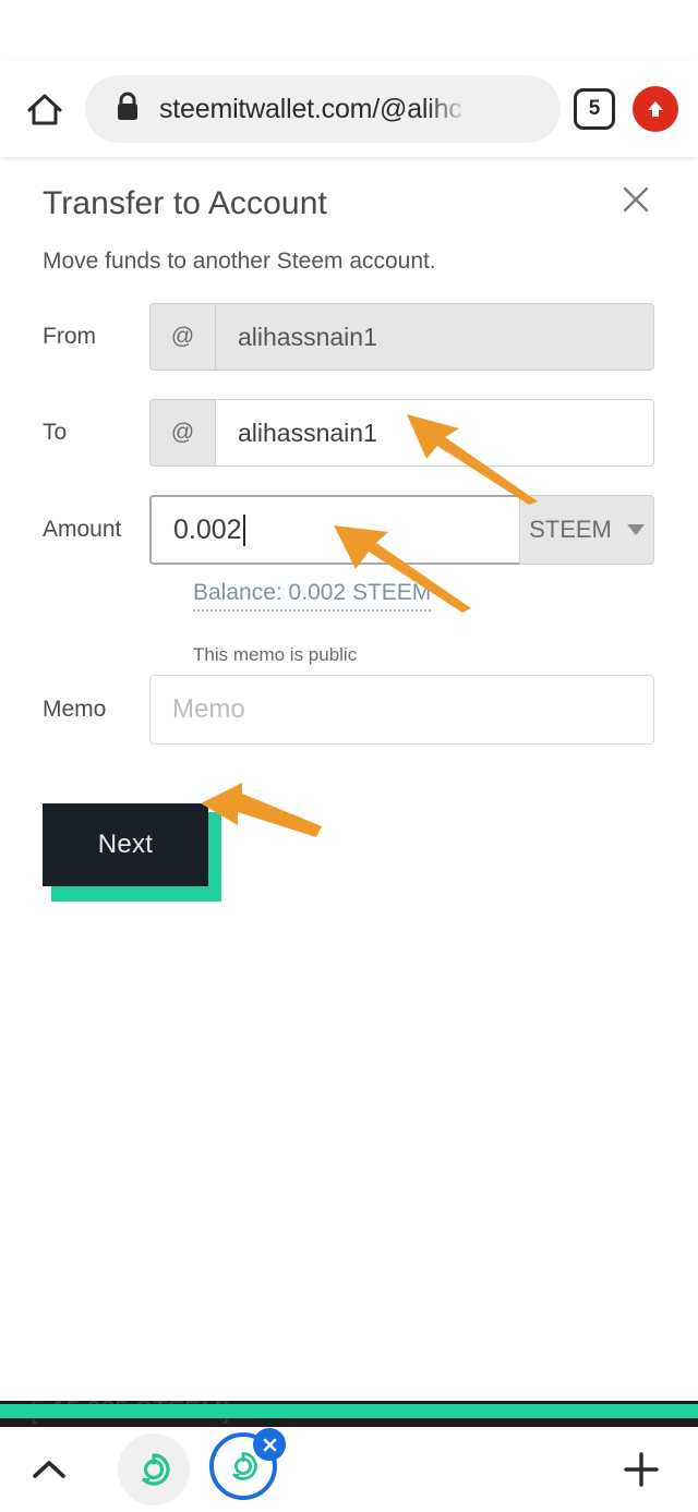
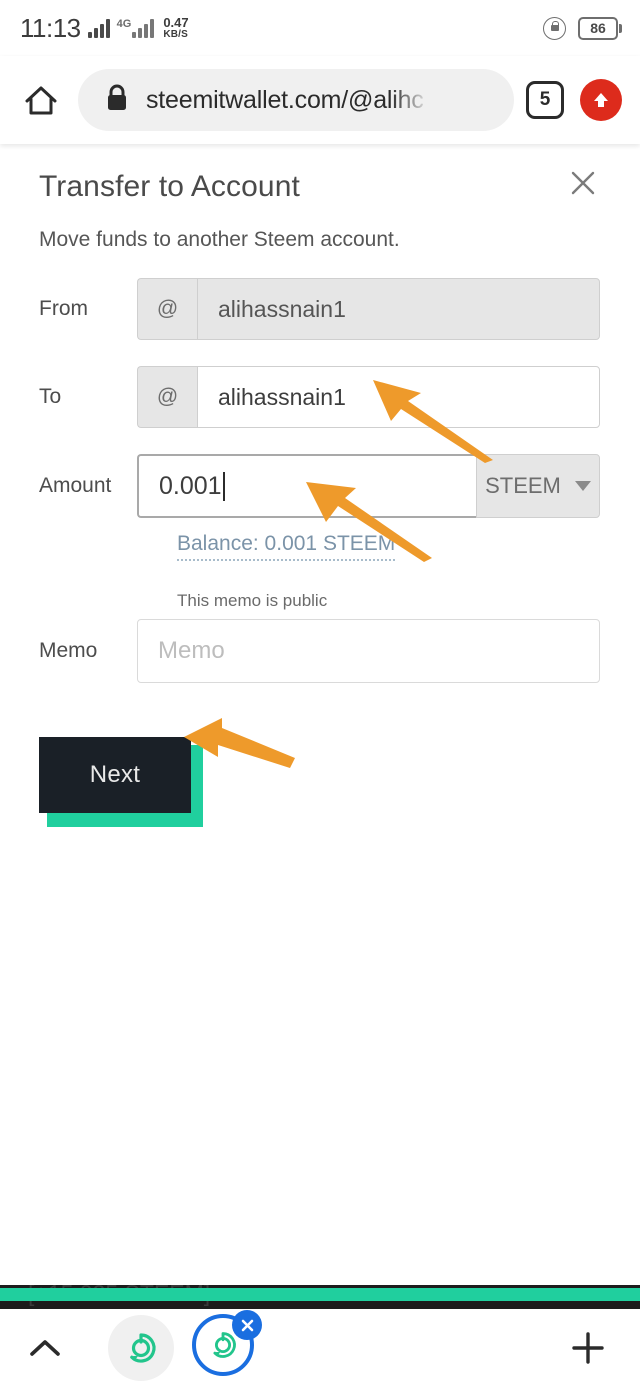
+ 11:13
+ 4G
+ 0.47
+ KB/S
+ 86
  steemitwallet.com/@alihc
  5
  Transfer to Account
  Move funds to another Steem account.
  From
  @
  alihassnain1
  To
  @
  alihassnain1
  Amount
- 0.002
+ 0.001
  STEEM
- Balance: 0.002 STEEM
+ Balance: 0.001 STEEM
  This memo is public
  Memo
  Memo
  Next
